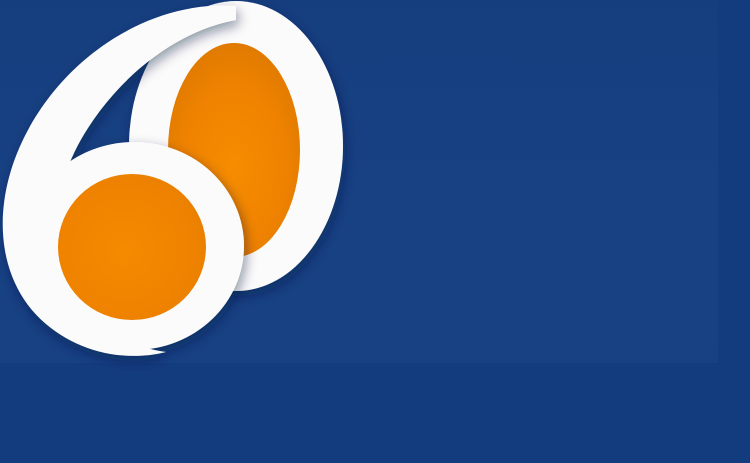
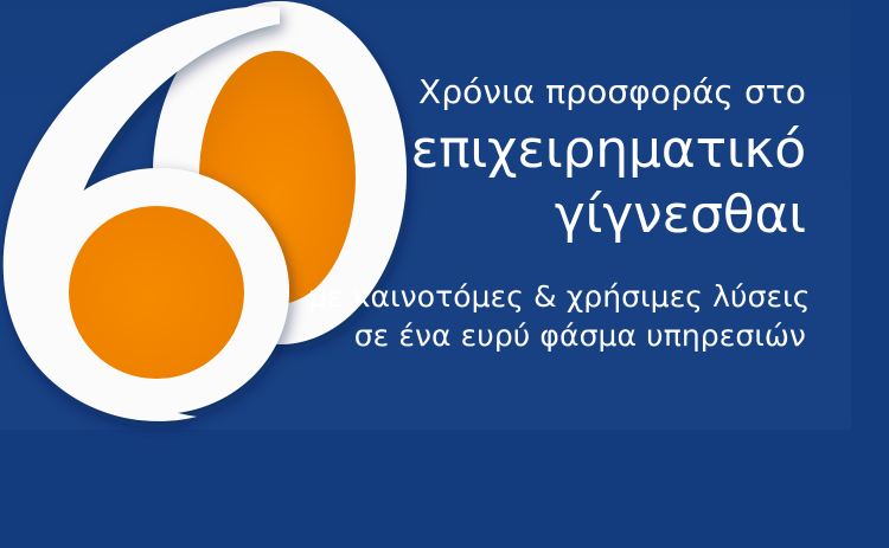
+ Χρόνια προσφοράς στο
+ επιχειρηματικό
+ γίγνεσθαι
+ με καινοτόμες & χρήσιμες λύσεις
+ σε ένα ευρύ φάσμα υπηρεσιών
